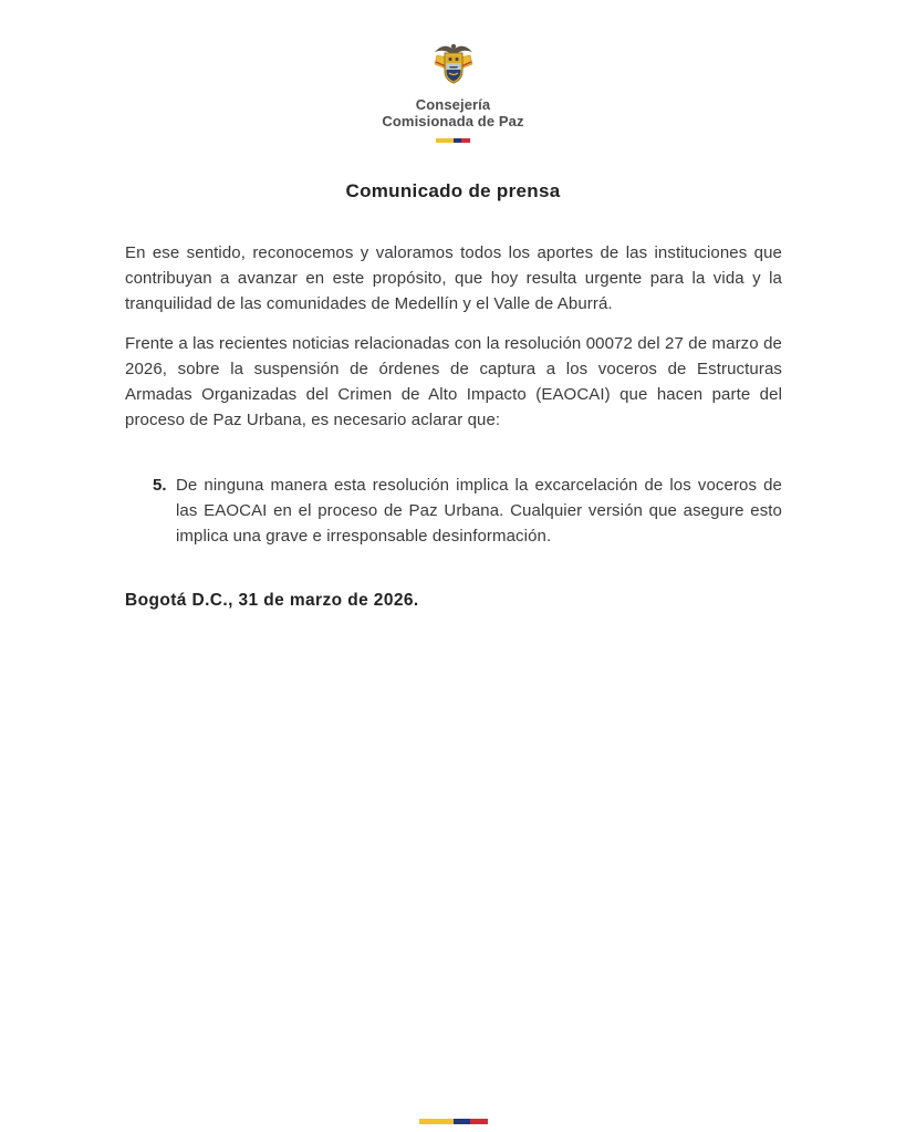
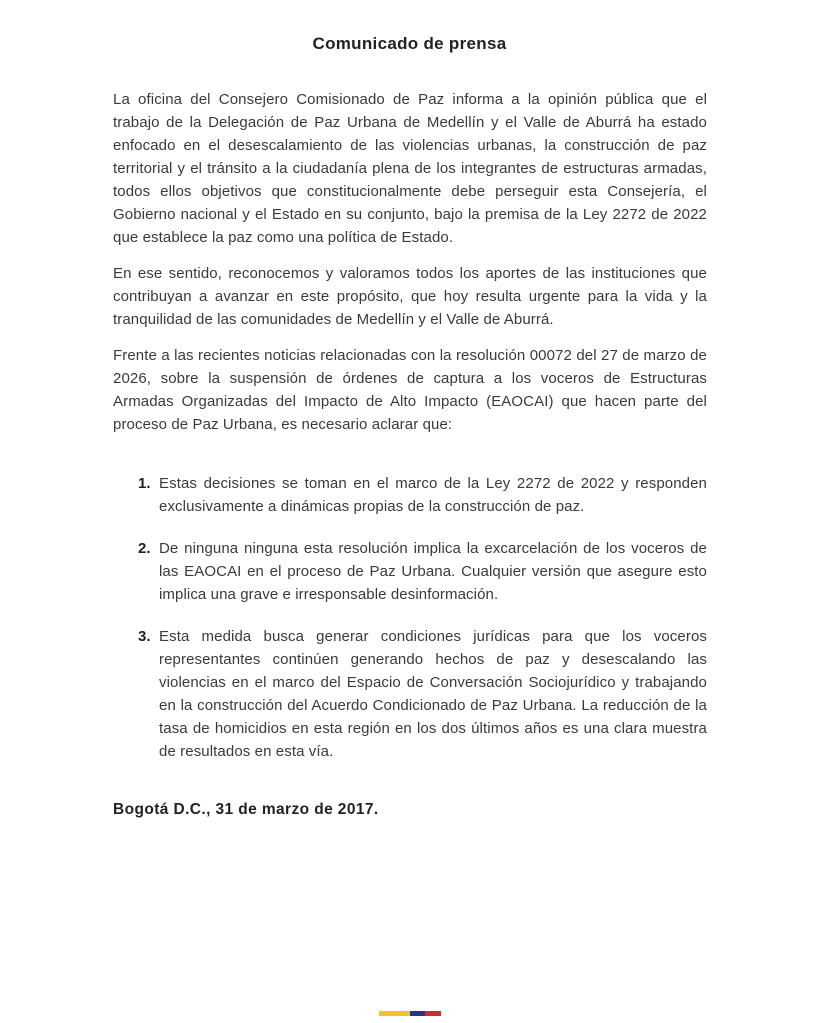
- Consejería
- Comisionada de Paz
  Comunicado de prensa
+ La oficina del Consejero Comisionado de Paz informa a la opinión pública que el trabajo de la Delegación de Paz Urbana de Medellín y el Valle de Aburrá ha estado enfocado en el desescalamiento de las violencias urbanas, la construcción de paz territorial y el tránsito a la ciudadanía plena de los integrantes de estructuras armadas, todos ellos objetivos que constitucionalmente debe perseguir esta Consejería, el Gobierno nacional y el Estado en su conjunto, bajo la premisa de la Ley 2272 de 2022 que establece la paz como una política de Estado.
  En ese sentido, reconocemos y valoramos todos los aportes de las instituciones que contribuyan a avanzar en este propósito, que hoy resulta urgente para la vida y la tranquilidad de las comunidades de Medellín y el Valle de Aburrá.
- Frente a las recientes noticias relacionadas con la resolución 00072 del 27 de marzo de 2026, sobre la suspensión de órdenes de captura a los voceros de Estructuras Armadas Organizadas del Crimen de Alto Impacto (EAOCAI) que hacen parte del proceso de Paz Urbana, es necesario aclarar que:
+ Frente a las recientes noticias relacionadas con la resolución 00072 del 27 de marzo de 2026, sobre la suspensión de órdenes de captura a los voceros de Estructuras Armadas Organizadas del Impacto de Alto Impacto (EAOCAI) que hacen parte del proceso de Paz Urbana, es necesario aclarar que:
+ 1.
+ Estas decisiones se toman en el marco de la Ley 2272 de 2022 y responden exclusivamente a dinámicas propias de la construcción de paz.
- 5.
+ 2.
- De ninguna manera esta resolución implica la excarcelación de los voceros de las EAOCAI en el proceso de Paz Urbana. Cualquier versión que asegure esto implica una grave e irresponsable desinformación.
+ De ninguna ninguna esta resolución implica la excarcelación de los voceros de las EAOCAI en el proceso de Paz Urbana. Cualquier versión que asegure esto implica una grave e irresponsable desinformación.
+ 3.
+ Esta medida busca generar condiciones jurídicas para que los voceros representantes continúen generando hechos de paz y desescalando las violencias en el marco del Espacio de Conversación Sociojurídico y trabajando en la construcción del Acuerdo Condicionado de Paz Urbana. La reducción de la tasa de homicidios en esta región en los dos últimos años es una clara muestra de resultados en esta vía.
- Bogotá D.C., 31 de marzo de 2026.
+ Bogotá D.C., 31 de marzo de 2017.
